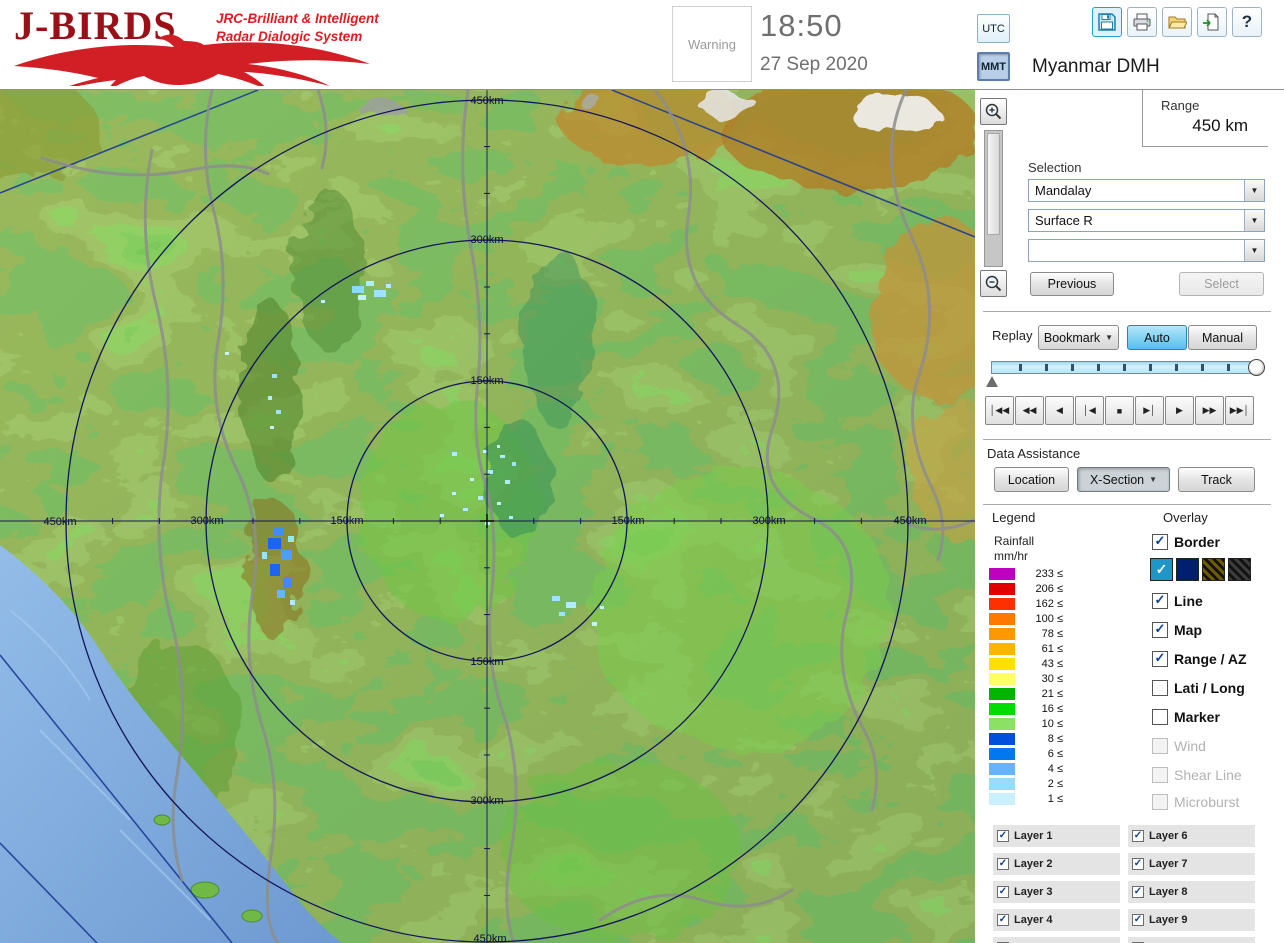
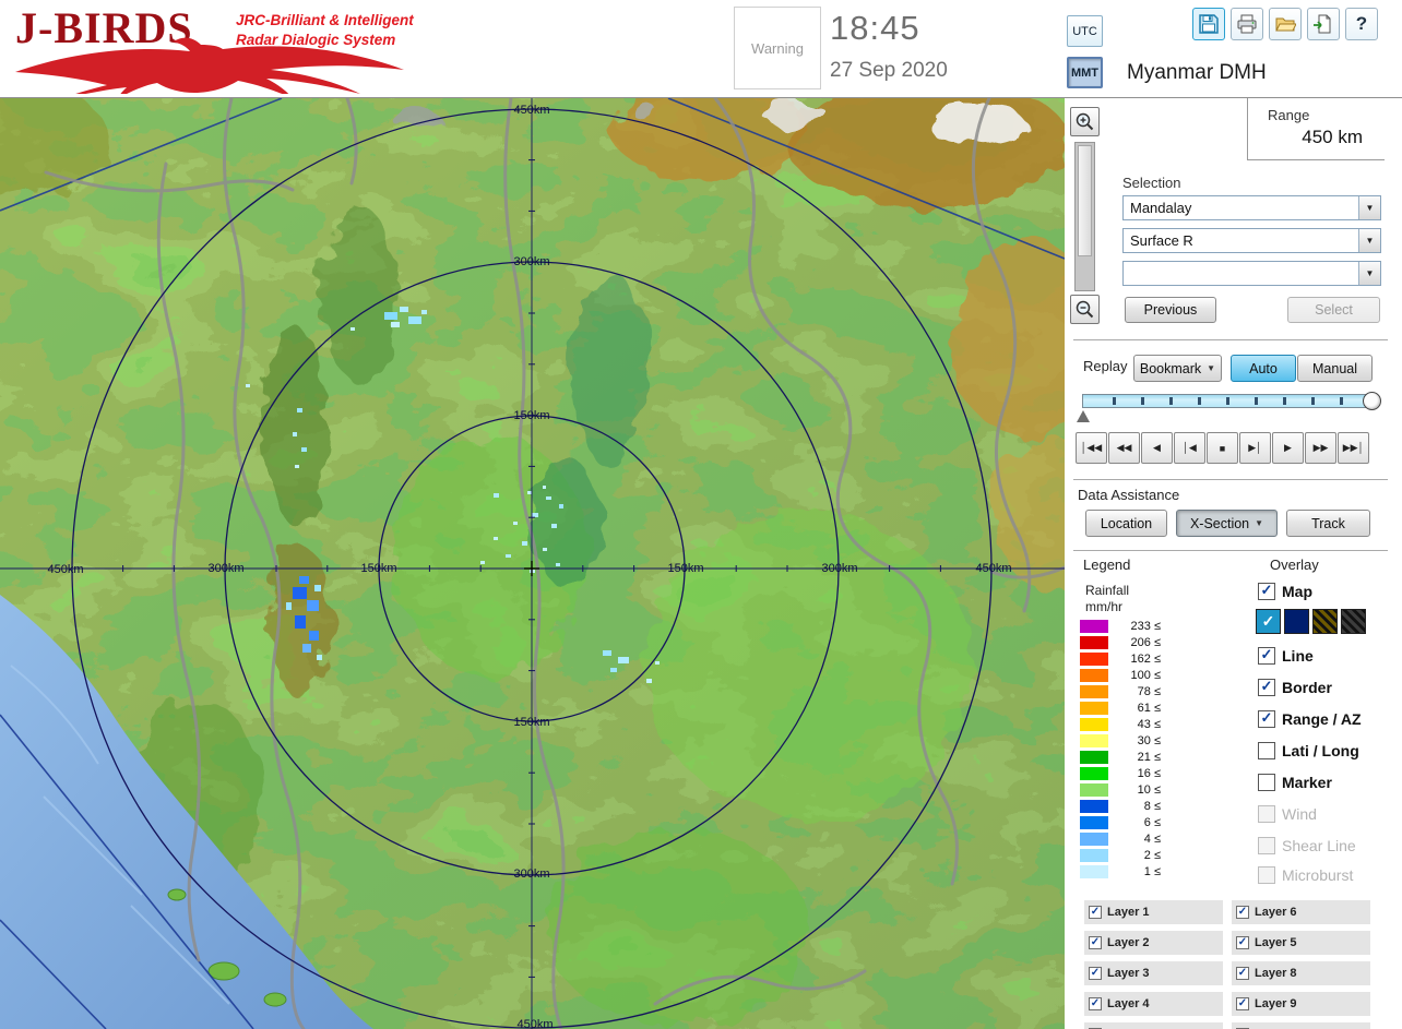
  J-BIRDS
  JRC-Brilliant & Intelligent
  Radar Dialogic System
  Warning
- 18:50
+ 18:45
  27 Sep 2020
  UTC
  MMT
  ?
  Myanmar DMH
  450km
  300km
  150km
  150km
  300km
  450km
  450km
  300km
  150km
  150km
  300km
  450km
  Range
  450 km
  Selection
  Mandalay
  ▼
  Surface R
  ▼
  ▼
  Previous
  Select
  Replay
  Bookmark
  ▼
  Auto
  Manual
  │◀◀
  ◀◀
  ◀
  │◀
  ■
  ▶│
  ▶
  ▶▶
  ▶▶│
  Data Assistance
  Location
  X-Section
  ▼
  Track
  Legend
  Overlay
  Rainfall
  mm/hr
  233 ≤
  206 ≤
  162 ≤
  100 ≤
  78 ≤
  61 ≤
  43 ≤
  30 ≤
  21 ≤
  16 ≤
  10 ≤
  8 ≤
  6 ≤
  4 ≤
  2 ≤
  1 ≤
  ✓
- Border
+ Map
  Line
- Map
+ Border
  Range / AZ
  Lati / Long
  Marker
  Wind
  Shear Line
  Microburst
  Layer 1
  Layer 2
  Layer 3
  Layer 4
  Layer 6
- Layer 7
+ Layer 5
  Layer 8
  Layer 9
